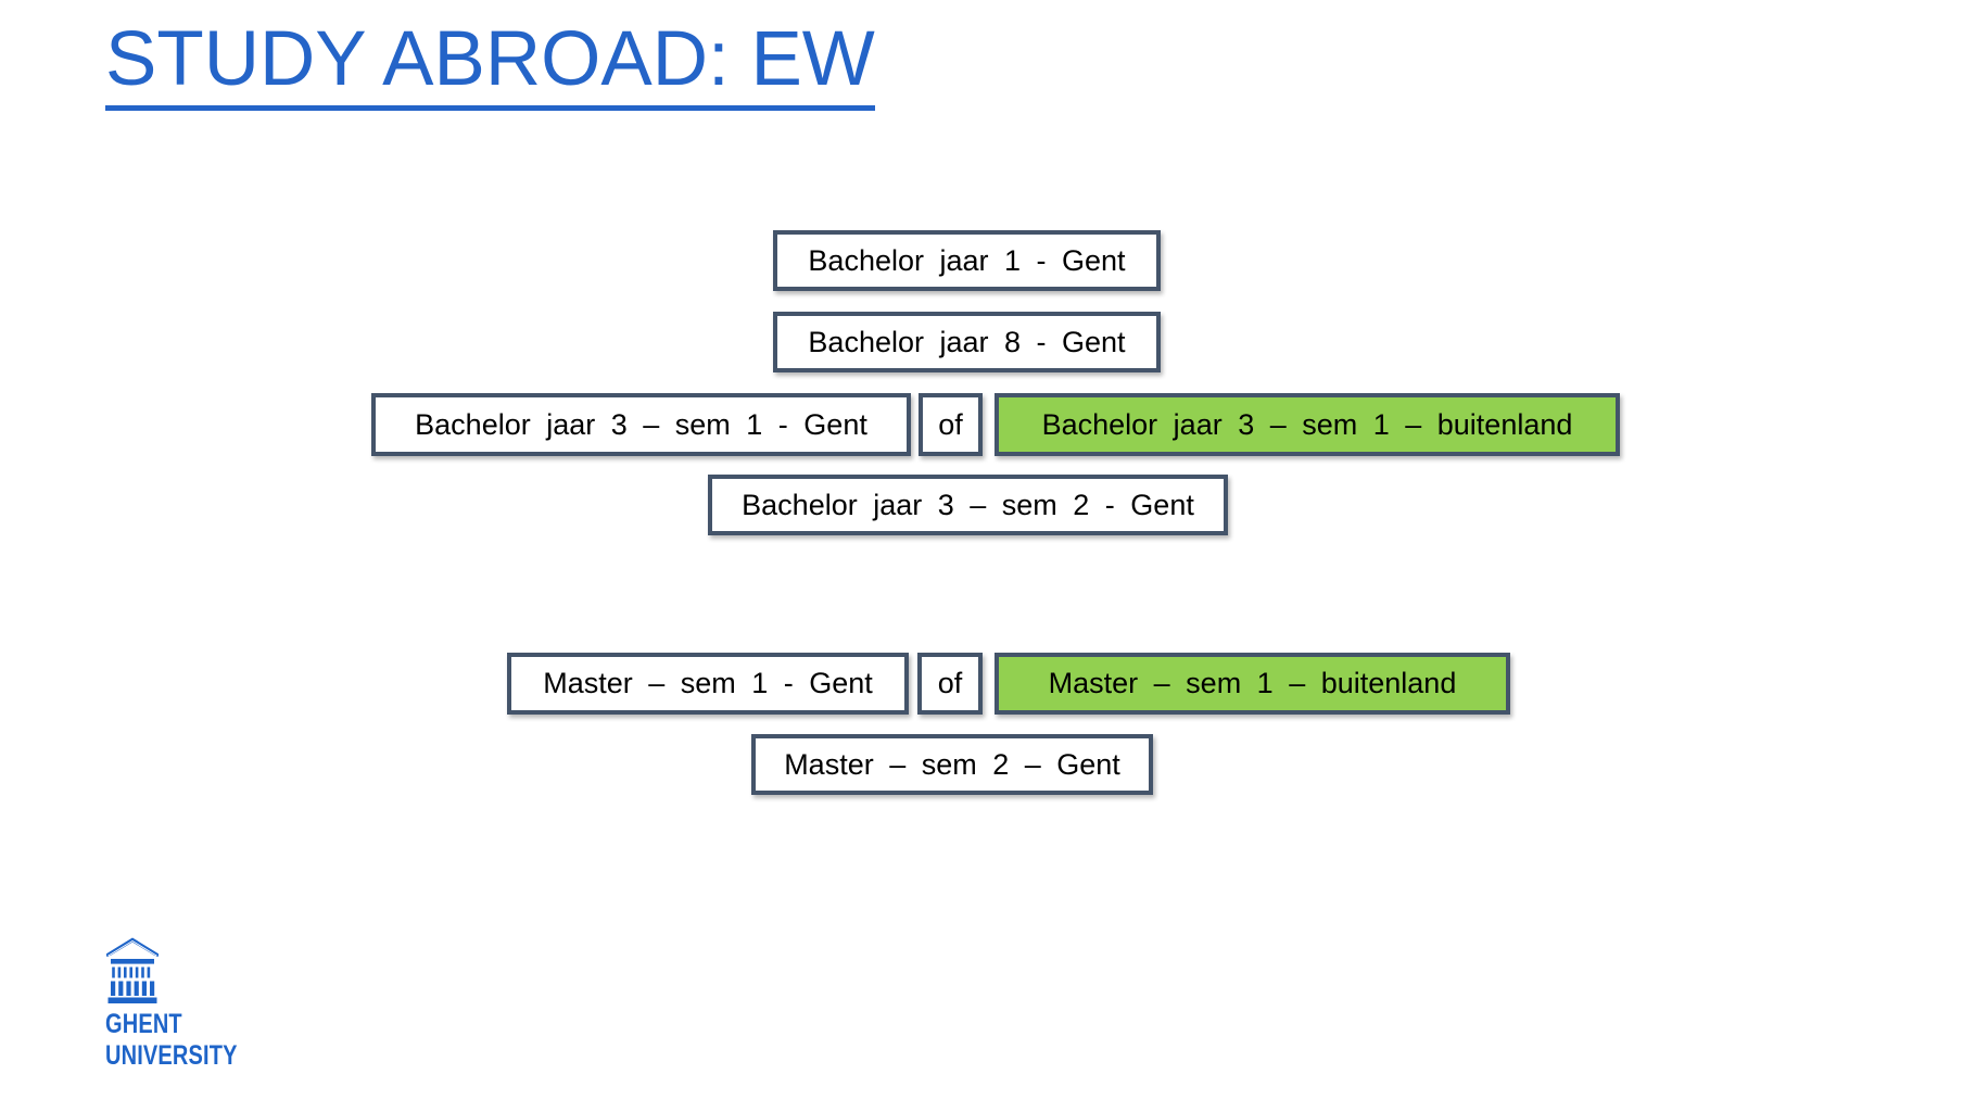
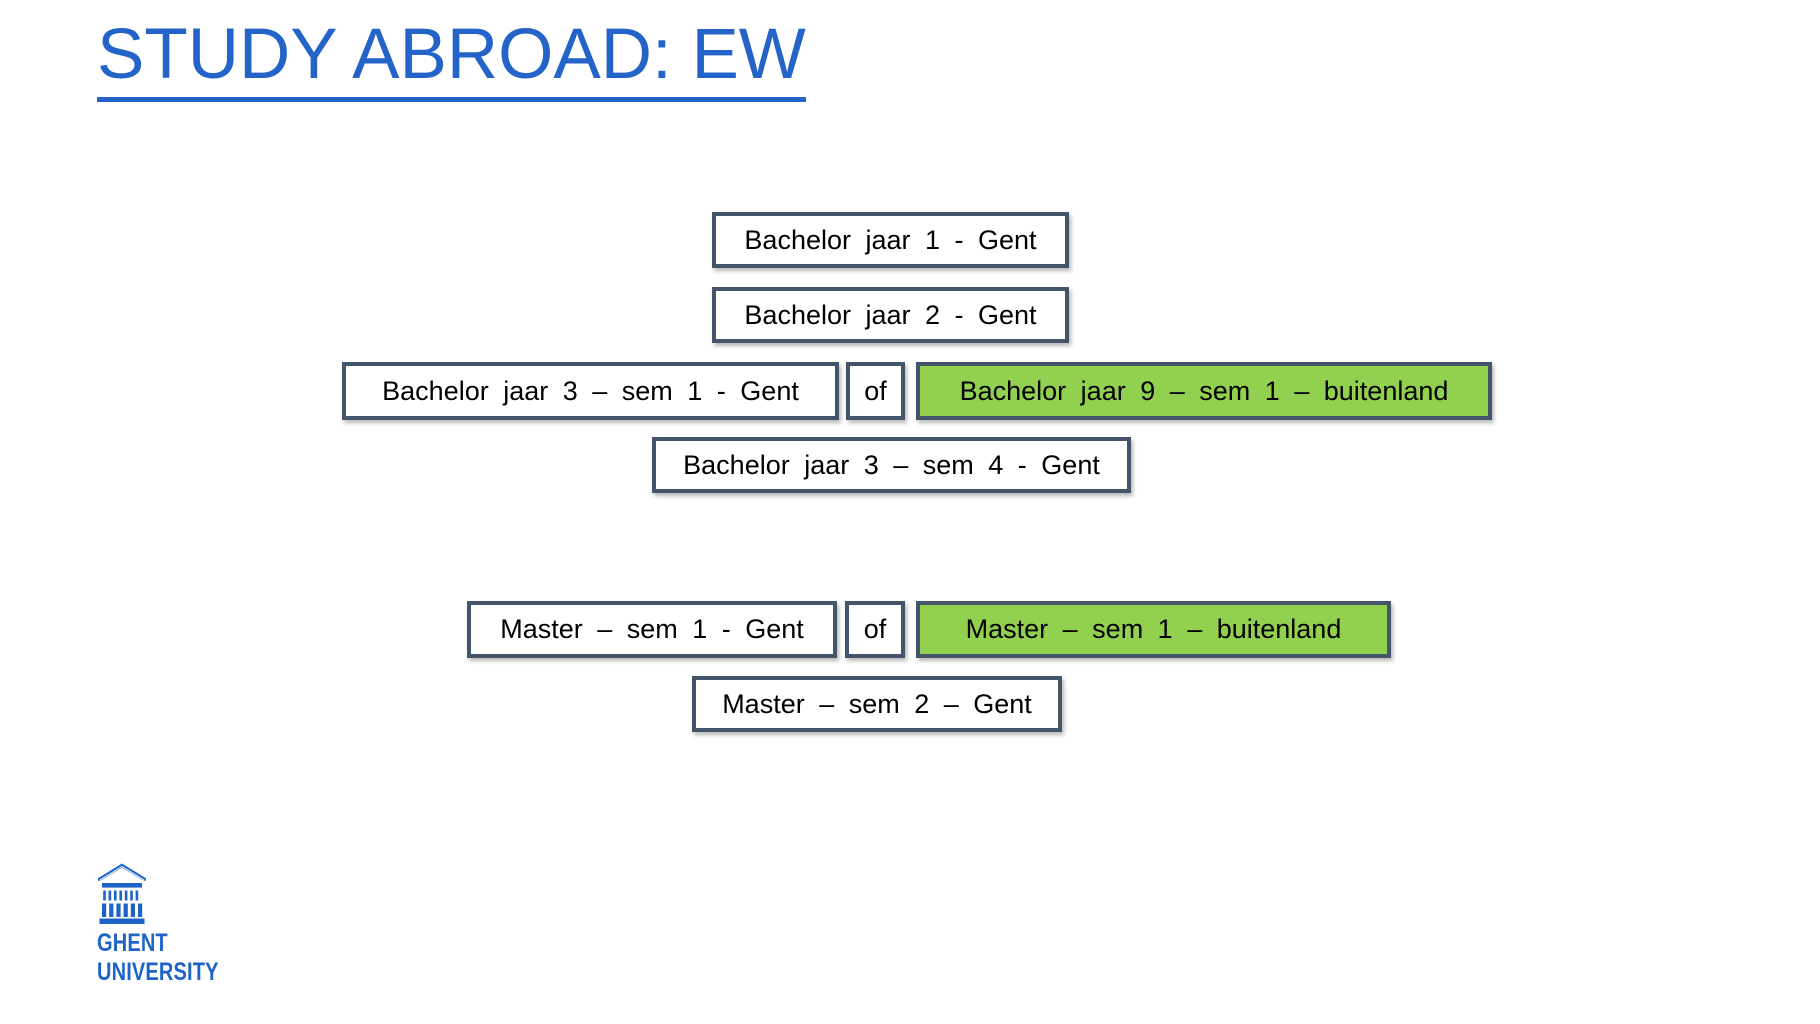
  STUDY ABROAD: EW
  Bachelor jaar 1 - Gent
- Bachelor jaar 8 - Gent
+ Bachelor jaar 2 - Gent
  Bachelor jaar 3 – sem 1 - Gent
  of
- Bachelor jaar 3 – sem 1 – buitenland
+ Bachelor jaar 9 – sem 1 – buitenland
- Bachelor jaar 3 – sem 2 - Gent
+ Bachelor jaar 3 – sem 4 - Gent
  Master – sem 1 - Gent
  of
  Master – sem 1 – buitenland
  Master – sem 2 – Gent
  GHENT
  UNIVERSITY
